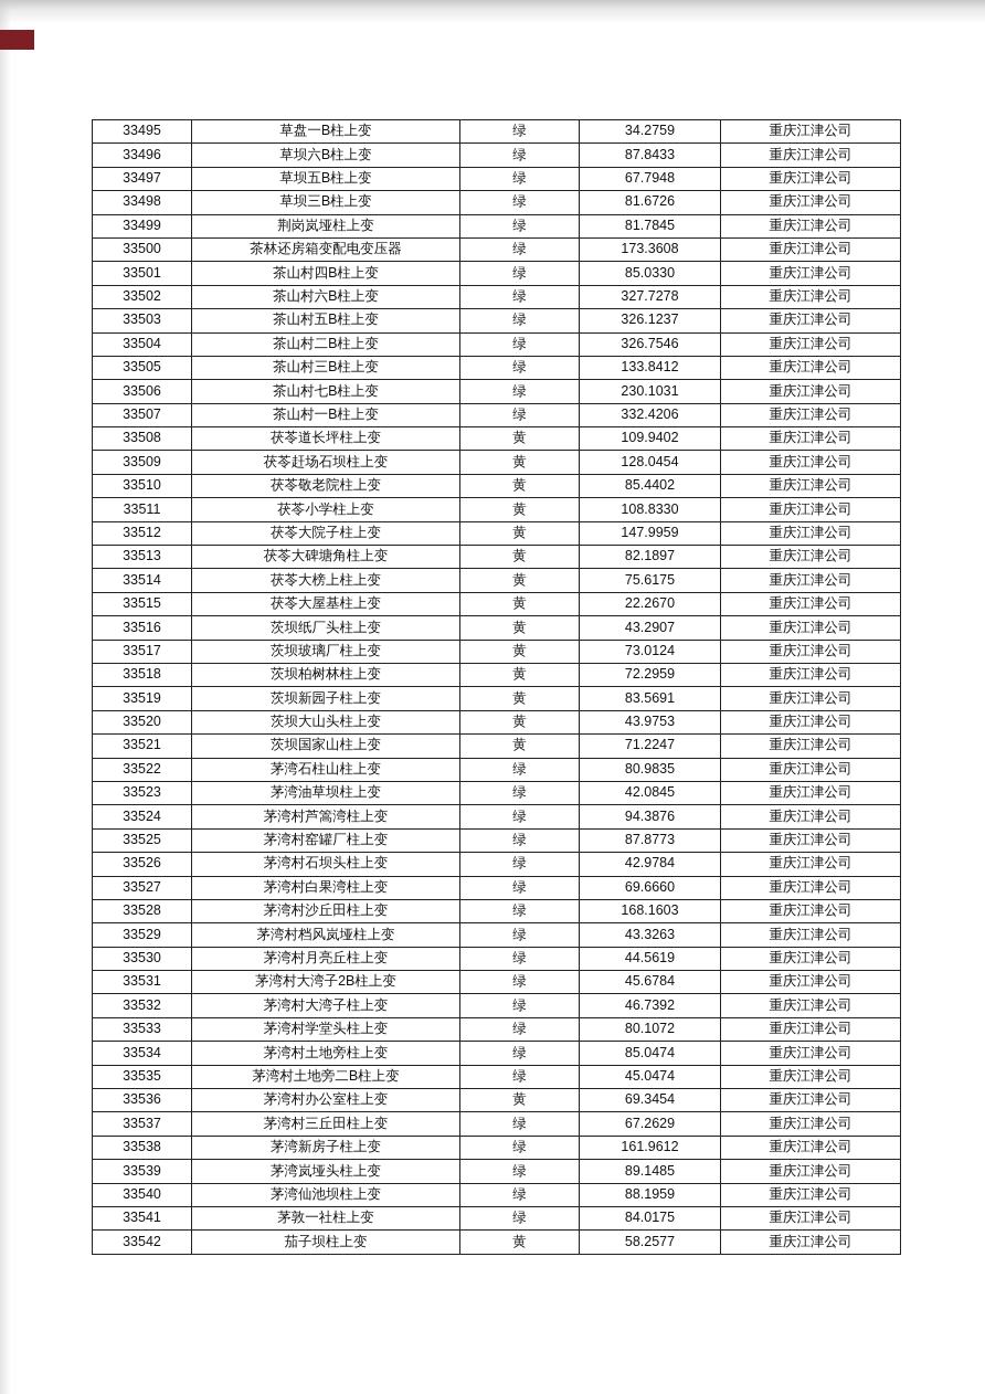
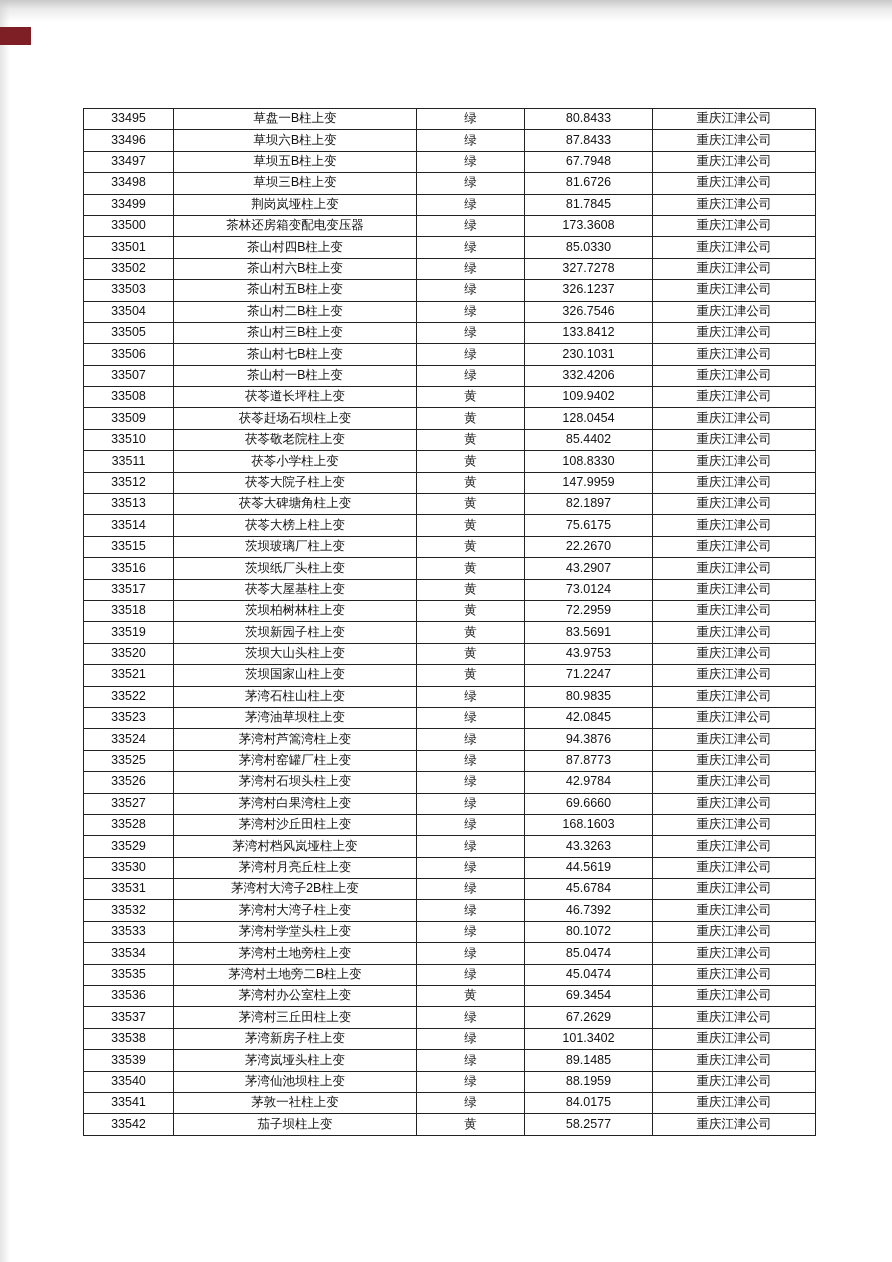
- 33495	草盘一B柱上变	绿	34.2759	重庆江津公司
+ 33495	草盘一B柱上变	绿	80.8433	重庆江津公司
  33496	草坝六B柱上变	绿	87.8433	重庆江津公司
  33497	草坝五B柱上变	绿	67.7948	重庆江津公司
  33498	草坝三B柱上变	绿	81.6726	重庆江津公司
  33499	荆岗岚垭柱上变	绿	81.7845	重庆江津公司
  33500	茶林还房箱变配电变压器	绿	173.3608	重庆江津公司
  33501	茶山村四B柱上变	绿	85.0330	重庆江津公司
  33502	茶山村六B柱上变	绿	327.7278	重庆江津公司
  33503	茶山村五B柱上变	绿	326.1237	重庆江津公司
  33504	茶山村二B柱上变	绿	326.7546	重庆江津公司
  33505	茶山村三B柱上变	绿	133.8412	重庆江津公司
  33506	茶山村七B柱上变	绿	230.1031	重庆江津公司
  33507	茶山村一B柱上变	绿	332.4206	重庆江津公司
  33508	茯苓道长坪柱上变	黄	109.9402	重庆江津公司
  33509	茯苓赶场石坝柱上变	黄	128.0454	重庆江津公司
  33510	茯苓敬老院柱上变	黄	85.4402	重庆江津公司
  33511	茯苓小学柱上变	黄	108.8330	重庆江津公司
  33512	茯苓大院子柱上变	黄	147.9959	重庆江津公司
  33513	茯苓大碑塘角柱上变	黄	82.1897	重庆江津公司
  33514	茯苓大榜上柱上变	黄	75.6175	重庆江津公司
- 33515	茯苓大屋基柱上变	黄	22.2670	重庆江津公司
+ 33515	茨坝玻璃厂柱上变	黄	22.2670	重庆江津公司
  33516	茨坝纸厂头柱上变	黄	43.2907	重庆江津公司
- 33517	茨坝玻璃厂柱上变	黄	73.0124	重庆江津公司
+ 33517	茯苓大屋基柱上变	黄	73.0124	重庆江津公司
  33518	茨坝柏树林柱上变	黄	72.2959	重庆江津公司
  33519	茨坝新园子柱上变	黄	83.5691	重庆江津公司
  33520	茨坝大山头柱上变	黄	43.9753	重庆江津公司
  33521	茨坝国家山柱上变	黄	71.2247	重庆江津公司
  33522	茅湾石柱山柱上变	绿	80.9835	重庆江津公司
  33523	茅湾油草坝柱上变	绿	42.0845	重庆江津公司
  33524	茅湾村芦篙湾柱上变	绿	94.3876	重庆江津公司
  33525	茅湾村窑罐厂柱上变	绿	87.8773	重庆江津公司
  33526	茅湾村石坝头柱上变	绿	42.9784	重庆江津公司
  33527	茅湾村白果湾柱上变	绿	69.6660	重庆江津公司
  33528	茅湾村沙丘田柱上变	绿	168.1603	重庆江津公司
  33529	茅湾村档风岚垭柱上变	绿	43.3263	重庆江津公司
  33530	茅湾村月亮丘柱上变	绿	44.5619	重庆江津公司
  33531	茅湾村大湾子2B柱上变	绿	45.6784	重庆江津公司
  33532	茅湾村大湾子柱上变	绿	46.7392	重庆江津公司
  33533	茅湾村学堂头柱上变	绿	80.1072	重庆江津公司
  33534	茅湾村土地旁柱上变	绿	85.0474	重庆江津公司
  33535	茅湾村土地旁二B柱上变	绿	45.0474	重庆江津公司
  33536	茅湾村办公室柱上变	黄	69.3454	重庆江津公司
  33537	茅湾村三丘田柱上变	绿	67.2629	重庆江津公司
- 33538	茅湾新房子柱上变	绿	161.9612	重庆江津公司
+ 33538	茅湾新房子柱上变	绿	101.3402	重庆江津公司
  33539	茅湾岚垭头柱上变	绿	89.1485	重庆江津公司
  33540	茅湾仙池坝柱上变	绿	88.1959	重庆江津公司
  33541	茅敦一社柱上变	绿	84.0175	重庆江津公司
  33542	茄子坝柱上变	黄	58.2577	重庆江津公司
